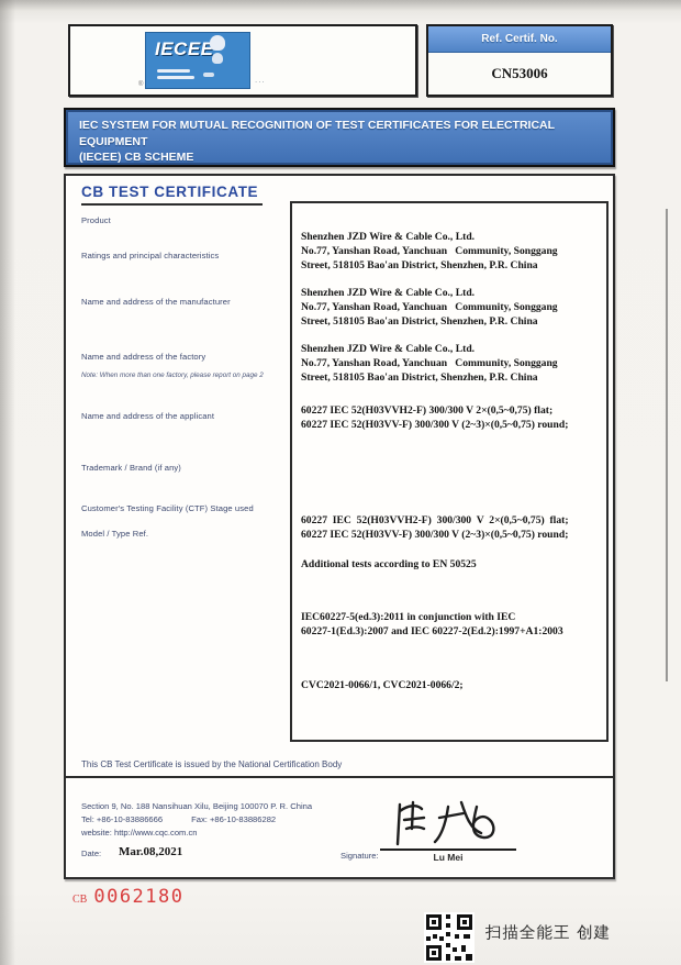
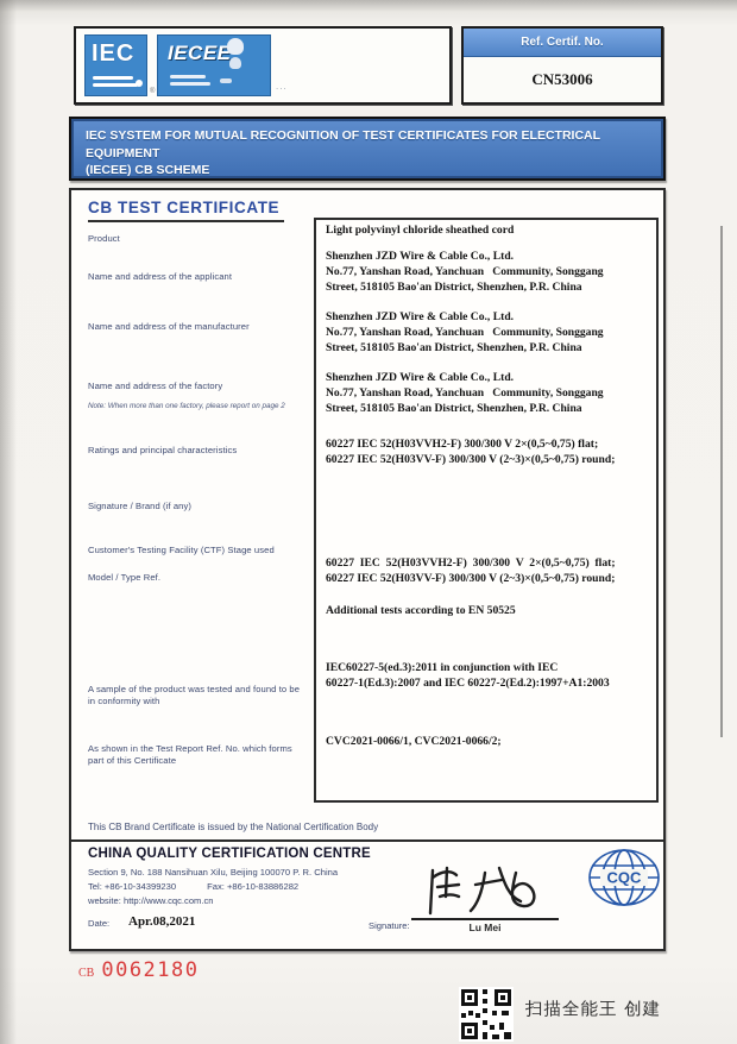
+ IEC
  IECEE
  ...
  Ref. Certif. No.
  CN53006
  IEC SYSTEM FOR MUTUAL RECOGNITION OF TEST CERTIFICATES FOR ELECTRICAL EQUIPMENT
  (IECEE) CB SCHEME
  CB TEST CERTIFICATE
  Product
- Ratings and principal characteristics
+ Name and address of the applicant
  Name and address of the manufacturer
  Name and address of the factory
- Name and address of the applicant
+ Ratings and principal characteristics
- Trademark / Brand (if any)
+ Signature / Brand (if any)
  Customer's Testing Facility (CTF) Stage used
  Model / Type Ref.
+ A sample of the product was tested and found to be in conformity with
+ As shown in the Test Report Ref. No. which forms part of this Certificate
+ Light polyvinyl chloride sheathed cord
  Shenzhen JZD Wire & Cable Co., Ltd.
  No.77, Yanshan Road, Yanchuan Community, Songgang
  Street, 518105 Bao'an District, Shenzhen, P.R. China
  Shenzhen JZD Wire & Cable Co., Ltd.
  No.77, Yanshan Road, Yanchuan Community, Songgang
  Street, 518105 Bao'an District, Shenzhen, P.R. China
  Shenzhen JZD Wire & Cable Co., Ltd.
  No.77, Yanshan Road, Yanchuan Community, Songgang
  Street, 518105 Bao'an District, Shenzhen, P.R. China
  60227 IEC 52(H03VVH2-F) 300/300 V 2×(0,5~0,75) flat;
  60227 IEC 52(H03VV-F) 300/300 V (2~3)×(0,5~0,75) round;
  60227 IEC 52(H03VVH2-F) 300/300 V 2×(0,5~0,75) flat;
  60227 IEC 52(H03VV-F) 300/300 V (2~3)×(0,5~0,75) round;
  Additional tests according to EN 50525
  IEC60227-5(ed.3):2011 in conjunction with IEC
  60227-1(Ed.3):2007 and IEC 60227-2(Ed.2):1997+A1:2003
  CVC2021-0066/1, CVC2021-0066/2;
- This CB Test Certificate is issued by the National Certification Body
+ This CB Brand Certificate is issued by the National Certification Body
+ CHINA QUALITY CERTIFICATION CENTRE
  Section 9, No. 188 Nansihuan Xilu, Beijing 100070 P. R. China
- Tel: +86-10-83886666 Fax: +86-10-83886282
+ Tel: +86-10-34399230 Fax: +86-10-83886282
  website: http://www.cqc.com.cn
  Date:
- Mar.08,2021
+ Apr.08,2021
  Signature:
  Lu Mei
+ CQC
  CB 0062180
  扫描全能王 创建
